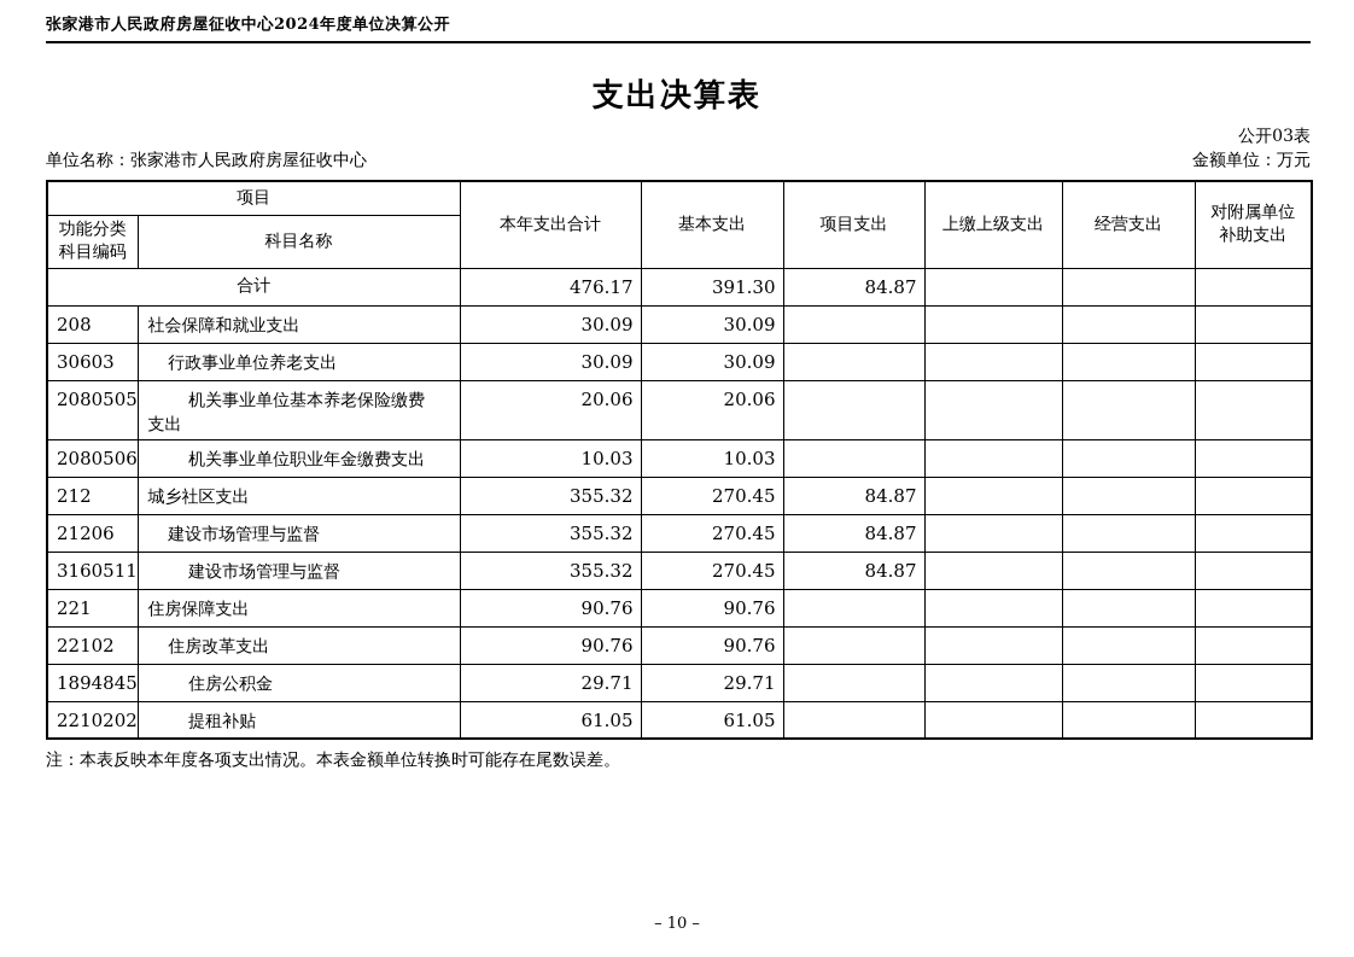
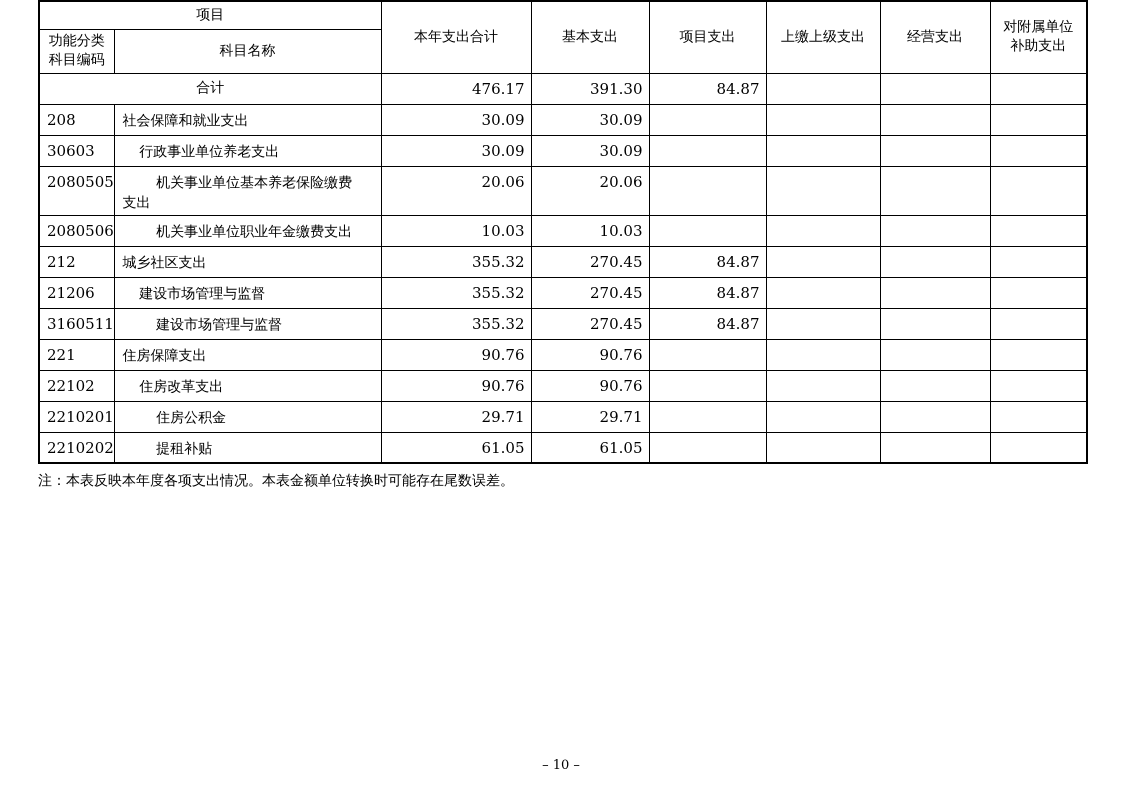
- 张家港市人民政府房屋征收中心2024年度单位决算公开
- 支出决算表
- 公开03表
- 单位名称：张家港市人民政府房屋征收中心
- 金额单位：万元
  项目	本年支出合计	基本支出	项目支出	上缴上级支出	经营支出	对附属单位补助支出
  功能分类科目编码	科目名称
  合计	476.17	391.30	84.87
  208	社会保障和就业支出	30.09	30.09
  30603	行政事业单位养老支出	30.09	30.09
  2080505	机关事业单位基本养老保险缴费支出	20.06	20.06
  2080506	机关事业单位职业年金缴费支出	10.03	10.03
  212	城乡社区支出	355.32	270.45	84.87
  21206	建设市场管理与监督	355.32	270.45	84.87
  3160511	建设市场管理与监督	355.32	270.45	84.87
  221	住房保障支出	90.76	90.76
  22102	住房改革支出	90.76	90.76
- 1894845	住房公积金	29.71	29.71
+ 2210201	住房公积金	29.71	29.71
  2210202	提租补贴	61.05	61.05
  注：本表反映本年度各项支出情况。本表金额单位转换时可能存在尾数误差。
  – 10 –
